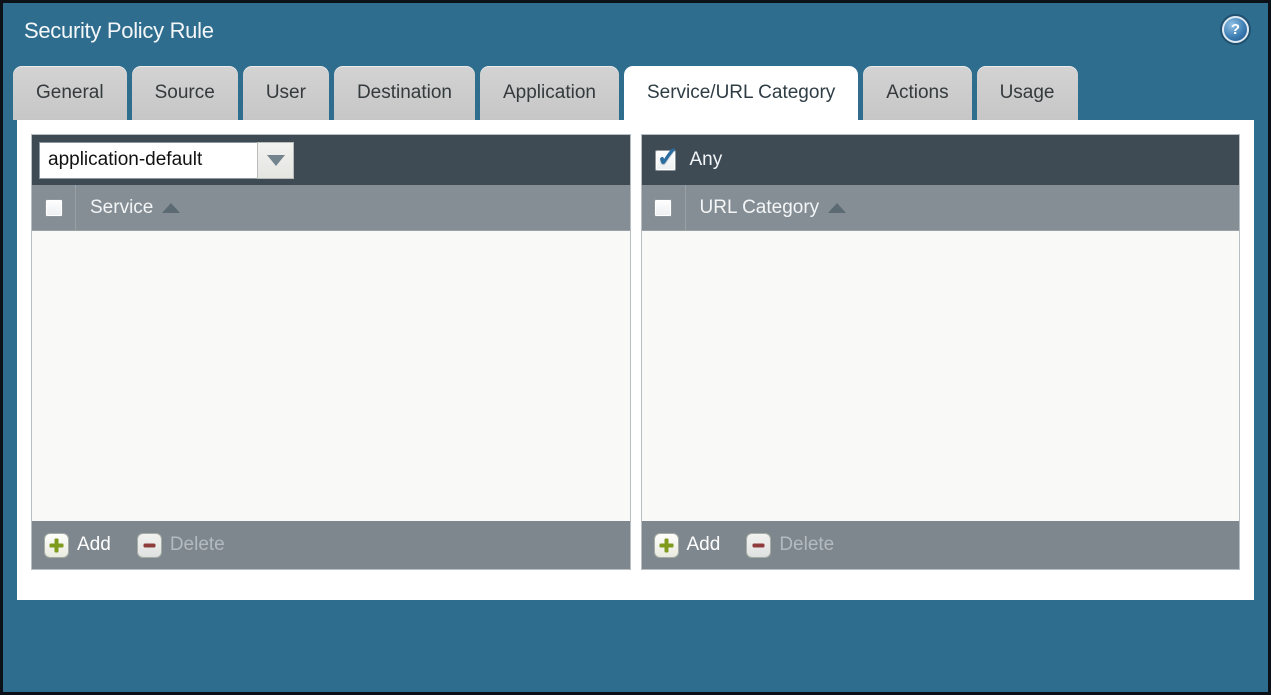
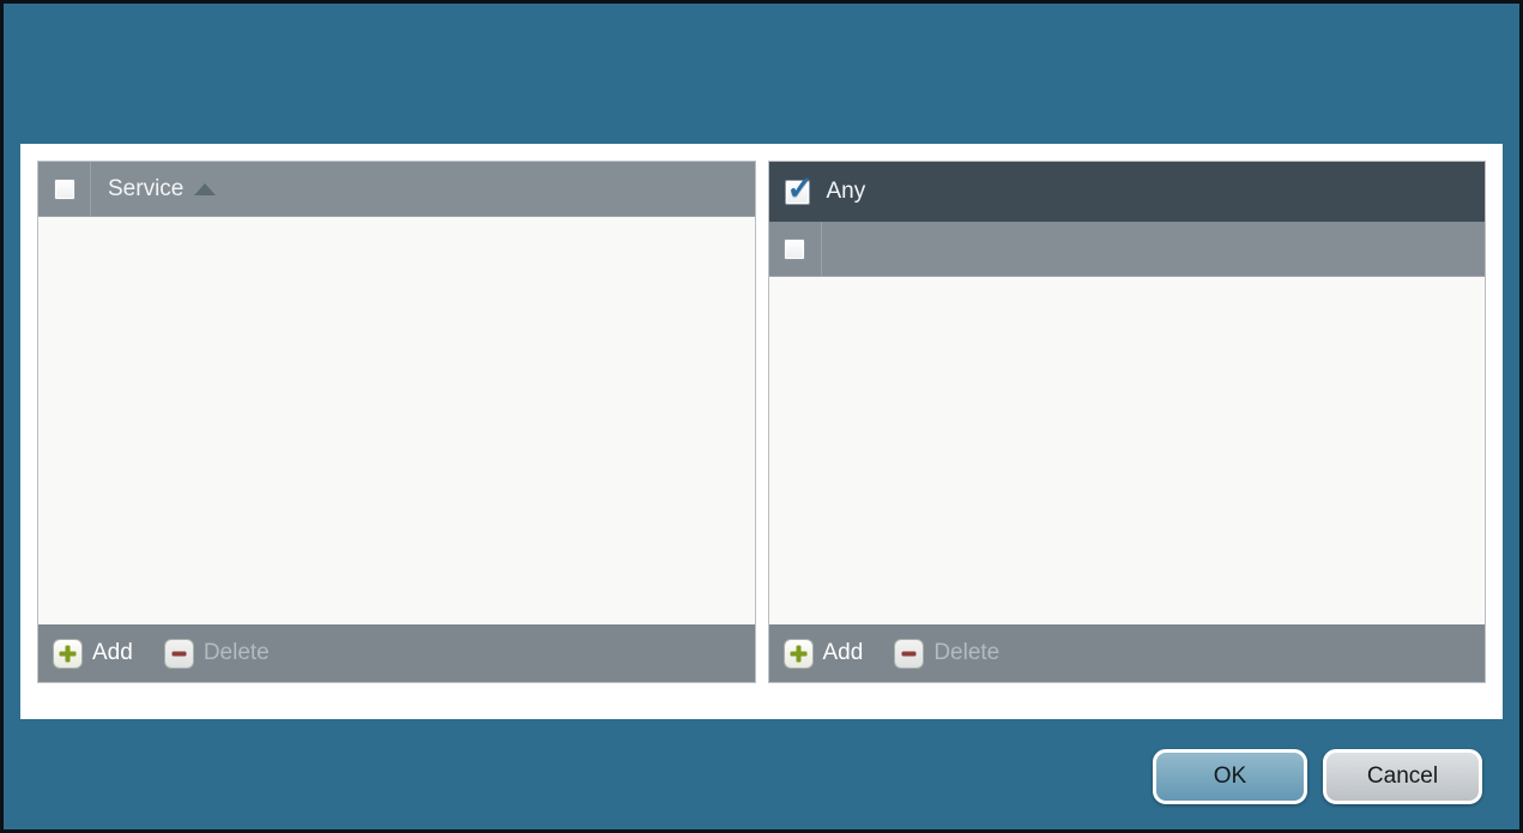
- Security Policy Rule
- ?
- General
- Source
- User
- Destination
- Application
- Service/URL Category
- Actions
- Usage
- application-default
  Service
  Add
  Delete
  Any
- URL Category
  Add
  Delete
+ OK
+ Cancel
